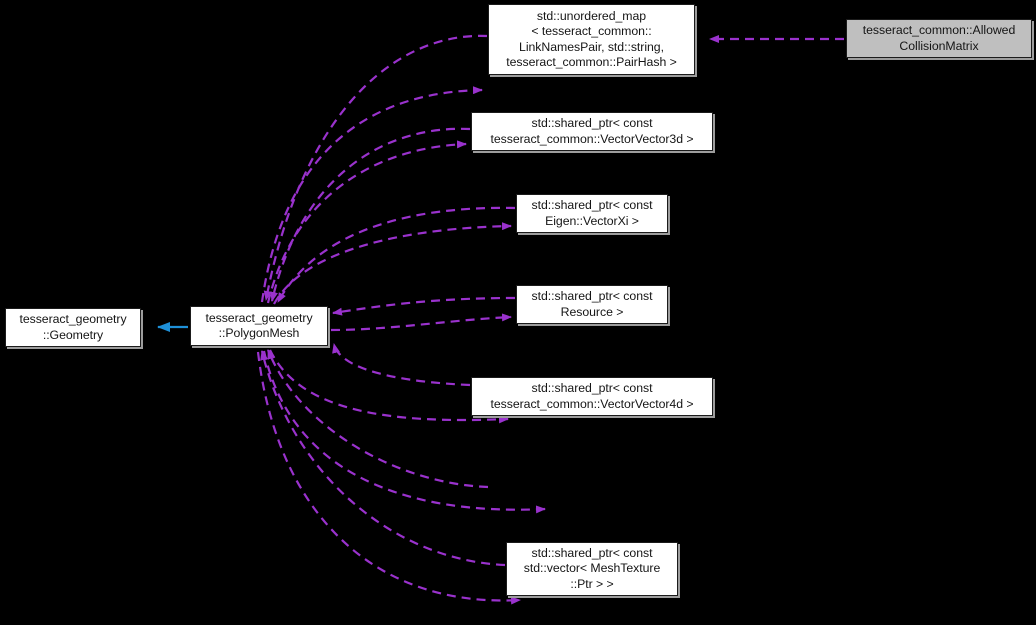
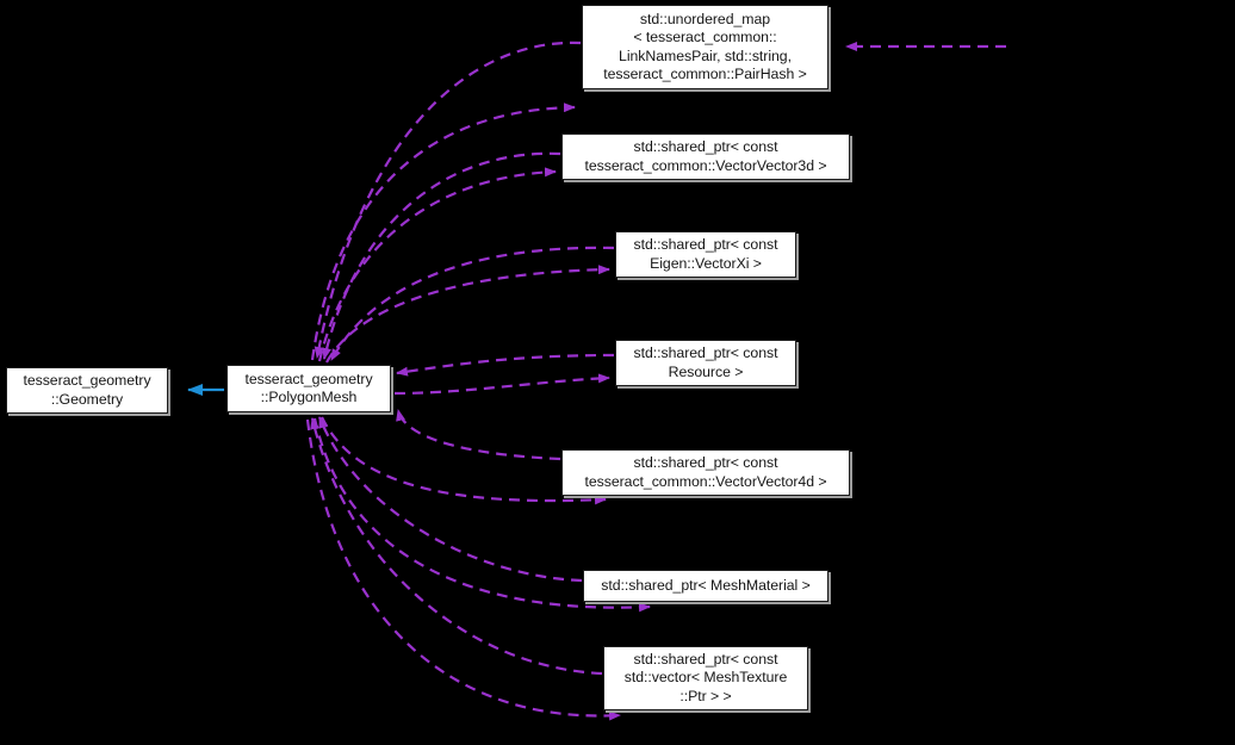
  std::unordered_map
  < tesseract_common::
  LinkNamesPair, std::string,
  tesseract_common::PairHash >
- tesseract_common::Allowed
- CollisionMatrix
  std::shared_ptr< const
  tesseract_common::VectorVector3d >
  std::shared_ptr< const
  Eigen::VectorXi >
  std::shared_ptr< const
  Resource >
  tesseract_geometry
  ::Geometry
  tesseract_geometry
  ::PolygonMesh
  std::shared_ptr< const
  tesseract_common::VectorVector4d >
+ std::shared_ptr< MeshMaterial >
  std::shared_ptr< const
  std::vector< MeshTexture
  ::Ptr > >
